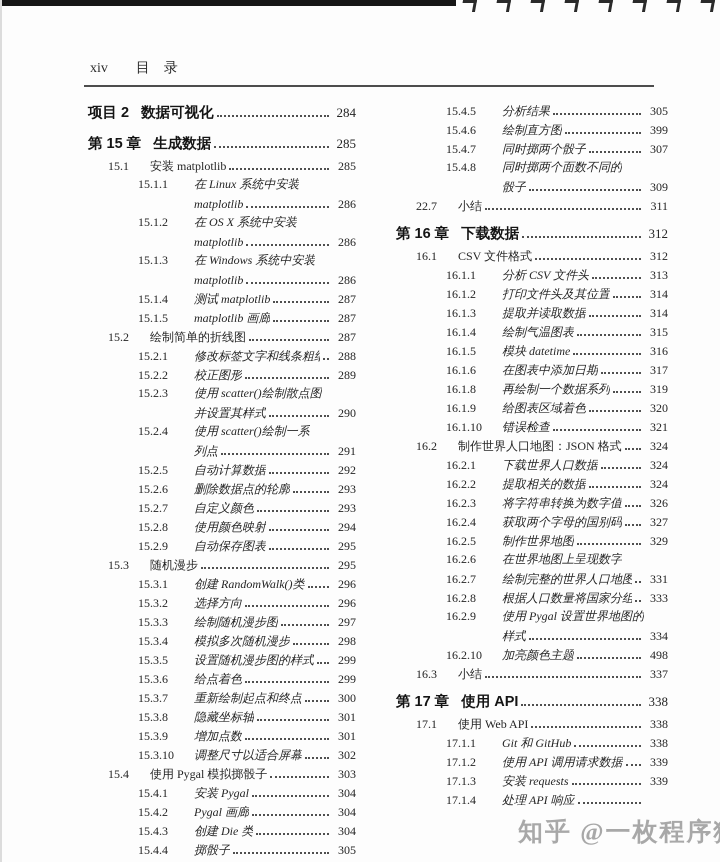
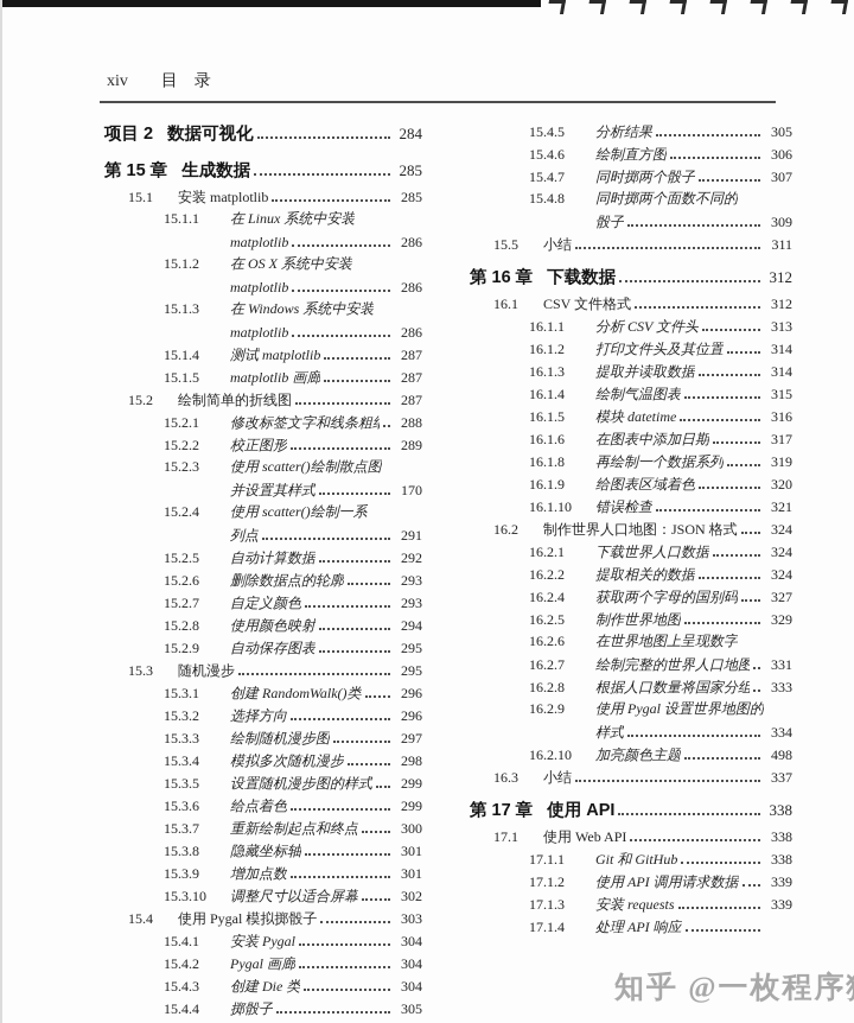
  xiv
  目 录
  项目 2
  数据可视化
  284
  第 15 章
  生成数据
  285
  15.1
  安装 matplotlib
  285
  15.1.1
  在 Linux 系统中安装
  matplotlib
  286
  15.1.2
  在 OS X 系统中安装
  matplotlib
  286
  15.1.3
  在 Windows 系统中安装
  matplotlib
  286
  15.1.4
  测试 matplotlib
  287
  15.1.5
  matplotlib 画廊
  287
  15.2
  绘制简单的折线图
  287
  15.2.1
  修改标签文字和线条粗
  288
  15.2.2
  校正图形
  289
  15.2.3
  使用 scatter()绘制散点图
  并设置其样式
- 290
+ 170
  15.2.4
  使用 scatter()绘制一系
  列点
  291
  15.2.5
  自动计算数据
  292
  15.2.6
  删除数据点的轮廓
  293
  15.2.7
  自定义颜色
  293
  15.2.8
  使用颜色映射
  294
  15.2.9
  自动保存图表
  295
  15.3
  随机漫步
  295
  15.3.1
  创建 RandomWalk()类
  296
  15.3.2
  选择方向
  296
  15.3.3
  绘制随机漫步图
  297
  15.3.4
  模拟多次随机漫步
  298
  15.3.5
  设置随机漫步图的样式
  299
  15.3.6
  给点着色
  299
  15.3.7
  重新绘制起点和终点
  300
  15.3.8
  隐藏坐标轴
  301
  15.3.9
  增加点数
  301
  15.3.10
  调整尺寸以适合屏幕
  302
  15.4
  使用 Pygal 模拟掷骰子
  303
  15.4.1
  安装 Pygal
  304
  15.4.2
  Pygal 画廊
  304
  15.4.3
  创建 Die 类
  304
  15.4.4
  掷骰子
  305
  15.4.5
  分析结果
  305
  15.4.6
  绘制直方图
- 399
+ 306
  15.4.7
  同时掷两个骰子
  307
  15.4.8
  同时掷两个面数不同的
  骰子
  309
- 22.7
+ 15.5
  小结
  311
  第 16 章
  下载数据
  312
  16.1
  CSV 文件格式
  312
  16.1.1
  分析 CSV 文件头
  313
  16.1.2
  打印文件头及其位置
  314
  16.1.3
  提取并读取数据
  314
  16.1.4
  绘制气温图表
  315
  16.1.5
  模块 datetime
  316
  16.1.6
  在图表中添加日期
  317
  16.1.8
  再绘制一个数据系列
  319
  16.1.9
  给图表区域着色
  320
  16.1.10
  错误检查
  321
  16.2
  制作世界人口地图：JSON 格式
  324
  16.2.1
  下载世界人口数据
  324
  16.2.2
  提取相关的数据
  324
- 16.2.3
- 将字符串转换为数字值
- 326
  16.2.4
  获取两个字母的国别码
  327
  16.2.5
  制作世界地图
  329
  16.2.6
  在世界地图上呈现数字
  16.2.7
  绘制完整的世界人口地图
  331
  16.2.8
  根据人口数量将国家分组
  333
  16.2.9
  使用 Pygal 设置世界地图的
  样式
  334
  16.2.10
  加亮颜色主题
  498
  16.3
  小结
  337
  第 17 章
  使用 API
  338
  17.1
  使用 Web API
  338
  17.1.1
  Git 和 GitHub
  338
  17.1.2
  使用 API 调用请求数据
  339
  17.1.3
  安装 requests
  339
  17.1.4
  处理 API 响应
  知乎 @一枚程序
